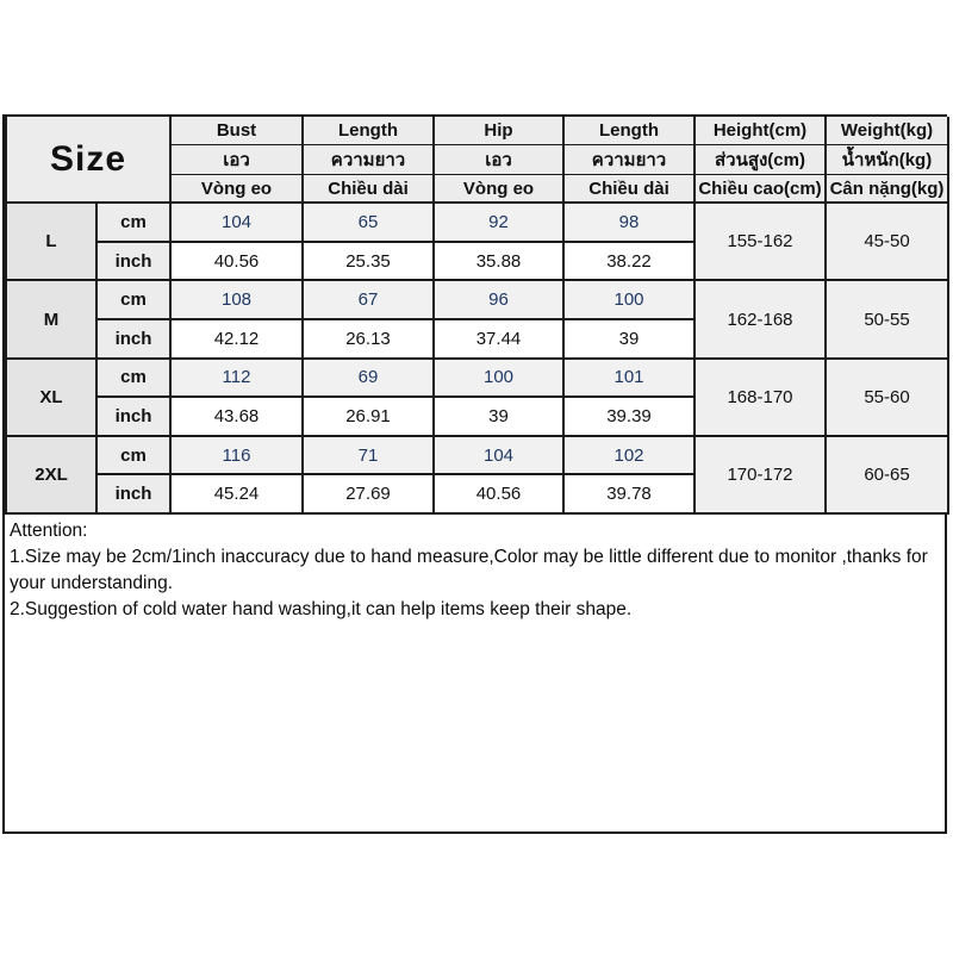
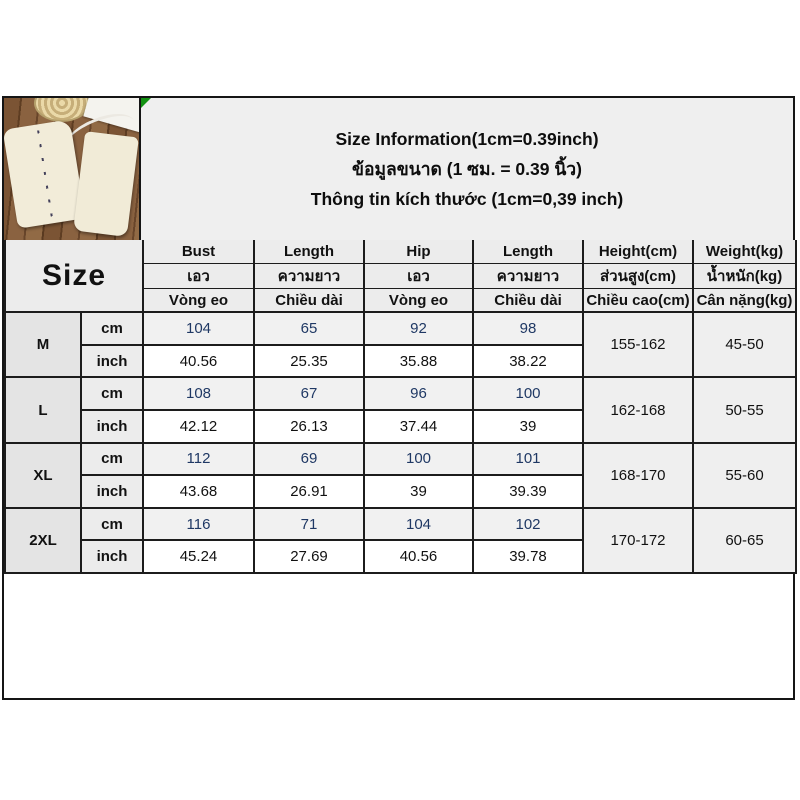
+ Size Information(1cm=0.39inch)
+ ข้อมูลขนาด (1 ซม. = 0.39 นิ้ว)
+ Thông tin kích thước (1cm=0,39 inch)
  Size	Bust	Length	Hip	Length	Height(cm)	Weight(kg)
  เอว	ความยาว	เอว	ความยาว	ส่วนสูง(cm)	น้ำหนัก(kg)
  Vòng eo	Chiều dài	Vòng eo	Chiều dài	Chiều cao(cm)	Cân nặng(kg)
- L	cm	104	65	92	98	155-162	45-50
+ M	cm	104	65	92	98	155-162	45-50
  inch	40.56	25.35	35.88	38.22
- M	cm	108	67	96	100	162-168	50-55
+ L	cm	108	67	96	100	162-168	50-55
  inch	42.12	26.13	37.44	39
  XL	cm	112	69	100	101	168-170	55-60
  inch	43.68	26.91	39	39.39
  2XL	cm	116	71	104	102	170-172	60-65
  inch	45.24	27.69	40.56	39.78
- Attention:
- 1.Size may be 2cm/1inch inaccuracy due to hand measure,Color may be little different due to monitor ,thanks for your understanding.
- 2.Suggestion of cold water hand washing,it can help items keep their shape.
